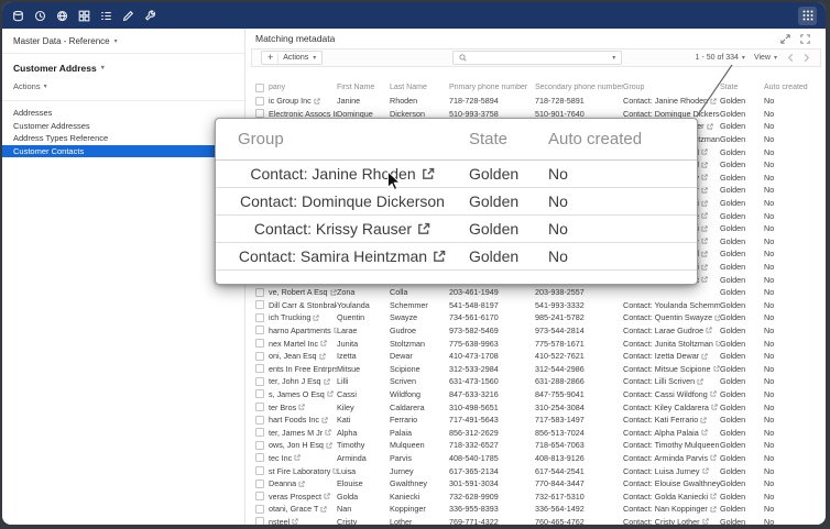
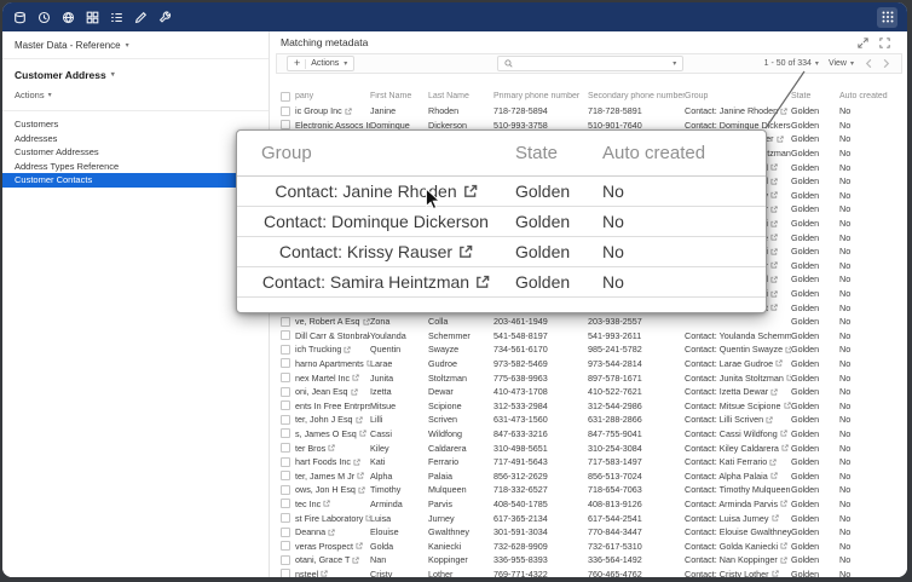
  Master Data - Reference
  Customer Address
  Actions
+ Customers
  Addresses
  Customer Addresses
  Address Types Reference
  Customer Contacts
  Matching metadata
  +
  ic Group Inc
  Janine
  Rhoden
  718-728-5894
  718-728-5891
  Contact: Janine Rhoden
  Golden
  No
  Electronic Assocs I
  Dominque
  Dickerson
  510-993-3758
  510-901-7640
  Contact: Dominque Dickers
  Golden
  No
  Golden
  No
  Golden
  No
  Golden
  No
  Golden
  No
  Golden
  No
  Golden
  No
  Golden
  No
  Golden
  No
  Golden
  No
  Golden
  No
  Golden
  No
  Golden
  No
  Golden
  No
  ve, Robert A Esq
  Zona
  Colla
  203-461-1949
  203-938-2557
  Golden
  No
  Dill Carr & Stonbrak
  Youlanda
  Schemmer
  541-548-8197
- 541-993-3332
+ 541-993-2611
  Contact: Youlanda Schemm
  Golden
  No
  ich Trucking
  Quentin
  Swayze
  734-561-6170
  985-241-5782
  Contact: Quentin Swayze
  Golden
  No
  harno Apartments
  Larae
  Gudroe
  973-582-5469
  973-544-2814
  Contact: Larae Gudroe
  Golden
  No
  nex Martel Inc
  Junita
  Stoltzman
  775-638-9963
- 775-578-1671
+ 897-578-1671
  Contact: Junita Stoltzman
  Golden
  No
  oni, Jean Esq
  Izetta
  Dewar
  410-473-1708
  410-522-7621
  Contact: Izetta Dewar
  Golden
  No
  ents In Free Entrprs
  Mitsue
  Scipione
  312-533-2984
  312-544-2986
  Contact: Mitsue Scipione
  Golden
  No
  ter, John J Esq
  Lilli
  Scriven
  631-473-1560
  631-288-2866
  Contact: Lilli Scriven
  Golden
  No
  s, James O Esq
  Cassi
  Wildfong
  847-633-3216
  847-755-9041
  Contact: Cassi Wildfong
  Golden
  No
  ter Bros
  Kiley
  Caldarera
  310-498-5651
  310-254-3084
  Contact: Kiley Caldarera
  Golden
  No
  hart Foods Inc
  Kati
  Ferrario
  717-491-5643
  717-583-1497
  Contact: Kati Ferrario
  Golden
  No
  ter, James M Jr
  Alpha
  Palaia
  856-312-2629
  856-513-7024
  Contact: Alpha Palaia
  Golden
  No
  ows, Jon H Esq
  Timothy
  Mulqueen
  718-332-6527
  718-654-7063
  Contact: Timothy Mulqueen
  Golden
  No
  tec Inc
  Arminda
  Parvis
  408-540-1785
  408-813-9126
  Contact: Arminda Parvis
  Golden
  No
  st Fire Laboratory
  Luisa
  Jurney
  617-365-2134
  617-544-2541
  Contact: Luisa Jurney
  Golden
  No
  Deanna
  Elouise
  Gwalthney
  301-591-3034
  770-844-3447
  Contact: Elouise Gwalthney
  Golden
  No
  veras Prospect
  Golda
  Kaniecki
  732-628-9909
  732-617-5310
  Contact: Golda Kaniecki
  Golden
  No
  otani, Grace T
  Nan
  Koppinger
  336-955-8393
  336-564-1492
  Contact: Nan Koppinger
  Golden
  No
  nsteel
  Cristy
  Lother
  769-771-4322
  760-465-4762
  Contact: Cristy Lother
  Golden
  No
  Group
  State
  Auto created
  Contact: Janine Rhoden
  Golden
  No
  Contact: Dominque Dickerson
  Golden
  No
  Contact: Krissy Rauser
  Golden
  No
  Contact: Samira Heintzman
  Golden
  No
